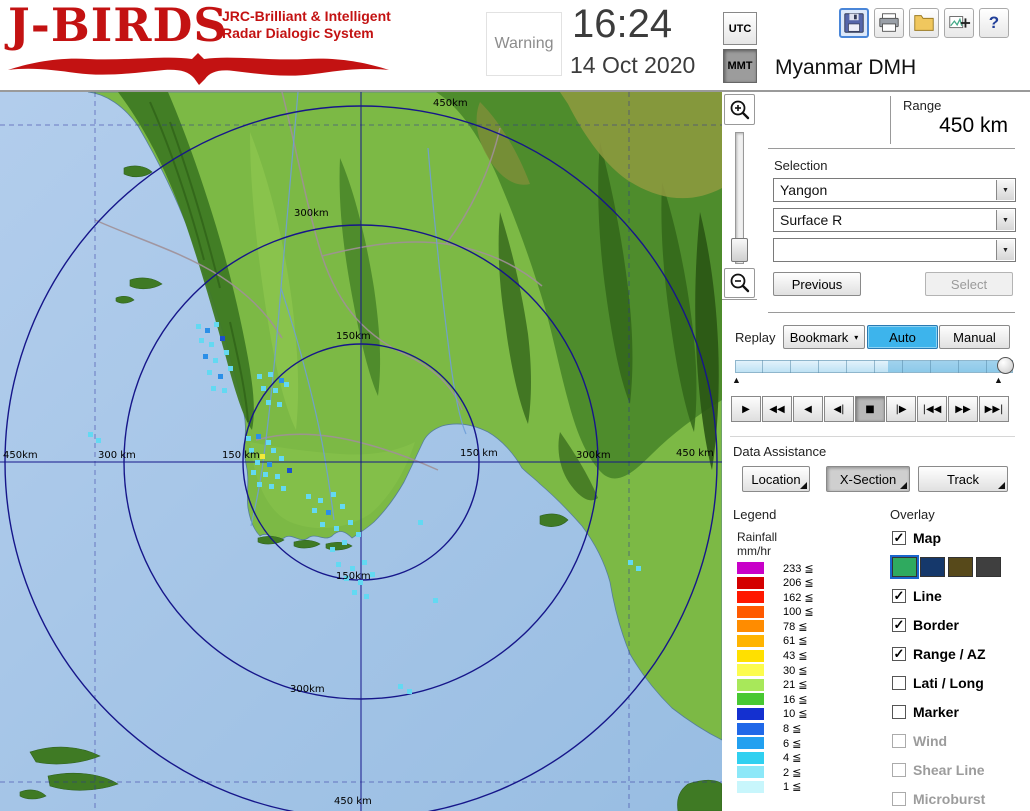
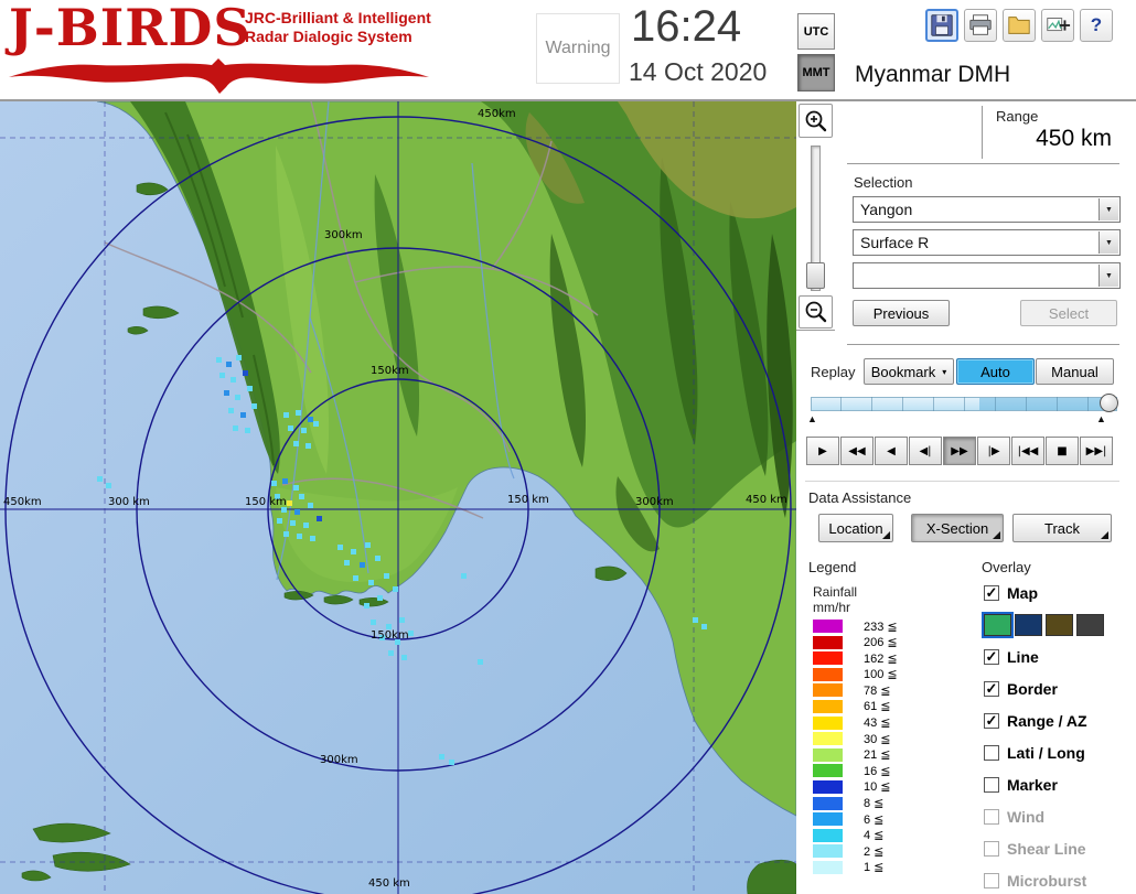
  J-BIRDS
  JRC-Brilliant & Intelligent
  Radar Dialogic System
  Warning
  16:24
  14 Oct 2020
  UTC
  MMT
  ?
  Myanmar DMH
  450km
  300km
  150km
  150km
  300km
  450 km
  450km
  300 km
  150 km
  150 km
  300km
  450 km
  Range
  450 km
  Selection
  Yangon
  Surface R
  Previous
  Select
  Replay
  Bookmark
  ▾
  Auto
  Manual
  ▲
  ▲
  ▶
  ◀◀
  ◀
  ◀|
- ■
+ ▶▶
  |▶
  |◀◀
- ▶▶
+ ■
  ▶▶|
  Data Assistance
  Location
  X-Section
  Track
  Legend
  Rainfall
  mm/hr
  233 ≦
  206 ≦
  162 ≦
  100 ≦
  78 ≦
  61 ≦
  43 ≦
  30 ≦
  21 ≦
  16 ≦
  10 ≦
  8 ≦
  6 ≦
  4 ≦
  2 ≦
  1 ≦
  Overlay
  ✓
  Map
  ✓
  Line
  ✓
  Border
  ✓
  Range / AZ
  Lati / Long
  Marker
  Wind
  Shear Line
  Microburst
